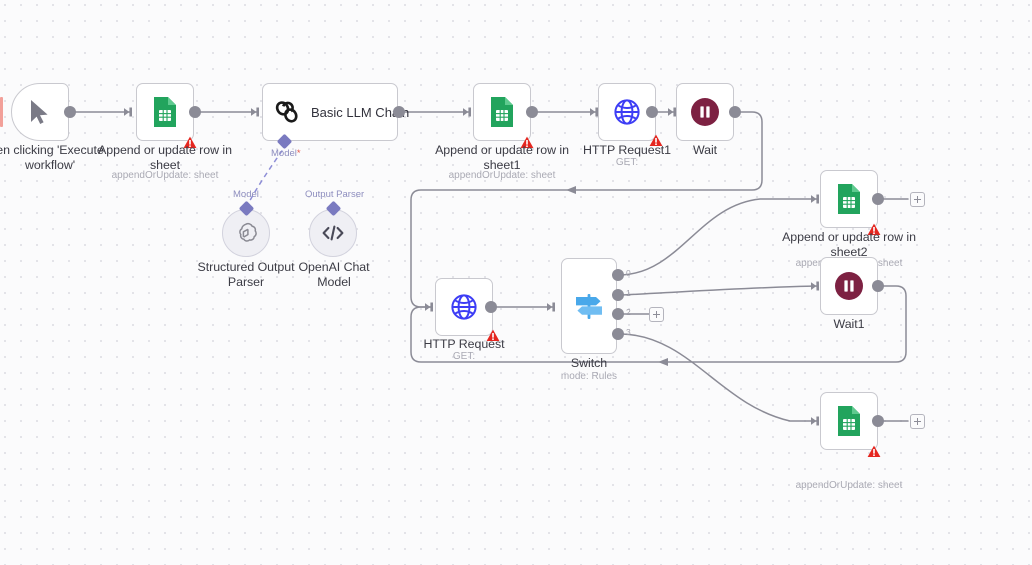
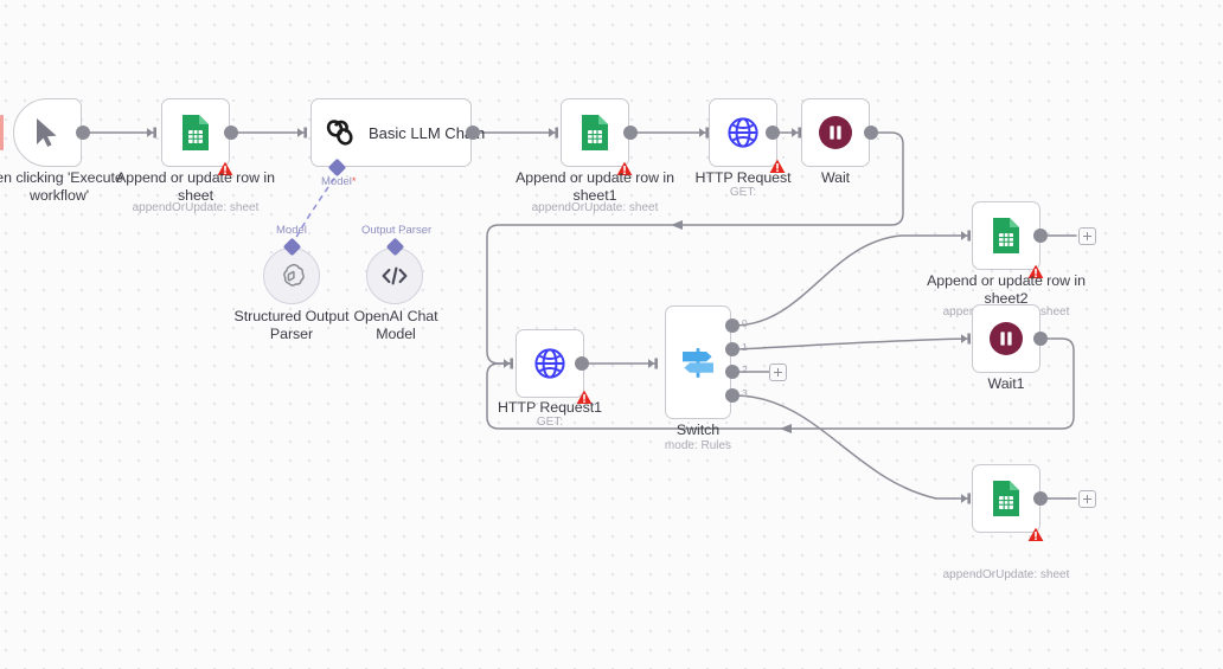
  n clicking 'Execute workflow'
  Append or update row in sheet
  appendOrUpdate: sheet
  Basic LLM Chn
  Model*
  Append or update row in sheet1
  appendOrUpdate: sheet
- HTTP Request1
+ HTTP Request
  GET:
  Wait
  Model
  Structured Output Parser
  Output Parser
  OpenAI Chat Model
- HTTP Request
+ HTTP Request1
  GET:
  Switch
  mode: Rules
  0
  1
  2
  3
  Append or update row in sheet2
  Wait1
  appendOrUpdate: sheet
